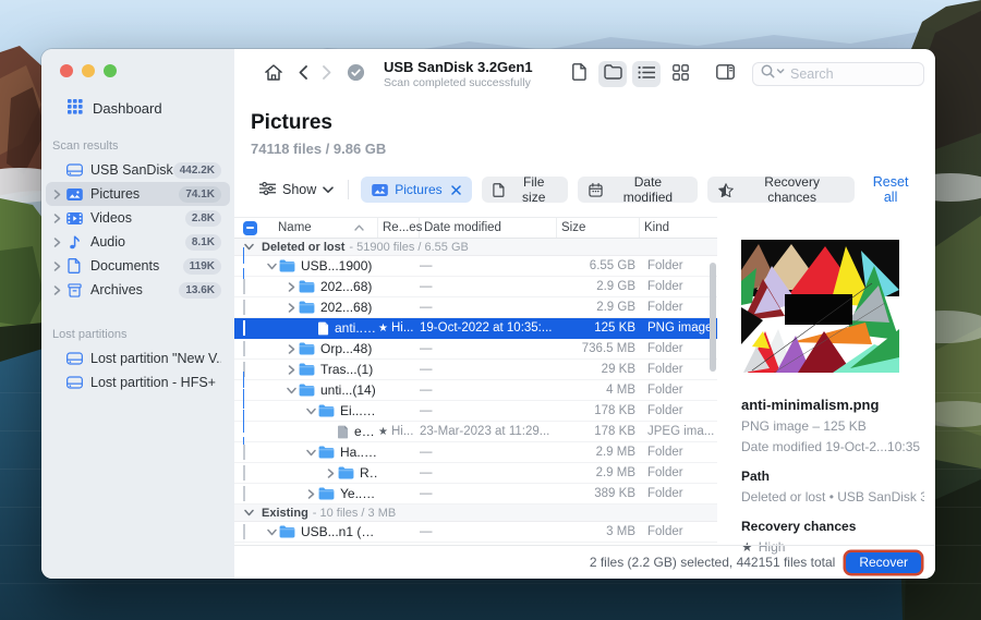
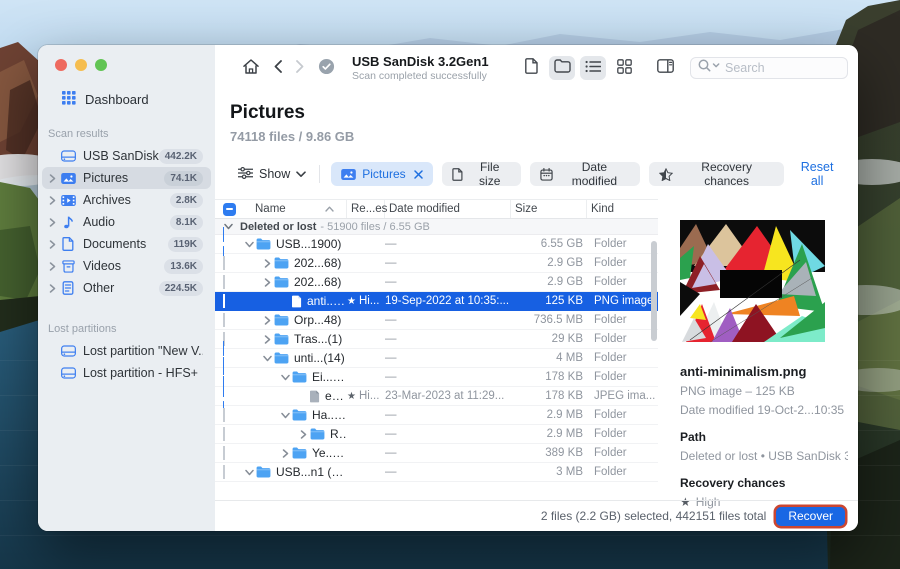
  Dashboard
  Scan results
  USB SanDisk
  442.2K
  Pictures
  74.1K
- Videos
+ Archives
  2.8K
  Audio
  8.1K
  Documents
  119K
- Archives
+ Videos
  13.6K
+ Other
+ 224.5K
  Lost partitions
  Lost partition "New V.
  Lost partition - HFS+
  USB SanDisk 3.2Gen1
  Scan completed successfully
  Search
  Pictures
  74118 files / 9.86 GB
  Show
  Pictures
  File size
  Date modified
  Recovery chances
  Reset all
  Name
  Re...es
  Date modified
  Size
  Kind
  Deleted or lost
  - 51900 files / 6.55 GB
  USB...1900)
  —
  6.55 GB
  Folder
  202...68)
  —
  2.9 GB
  Folder
  202...68)
  —
  2.9 GB
  Folder
  anti....p
  ★
  Hi...
- 19-Oct-2022 at 10:35:...
+ 19-Sep-2022 at 10:35:...
  125 KB
  PNG imag
  Orp...48)
  —
  736.5 MB
  Folder
  Tras...(1)
  —
  29 KB
  Folder
  unti...(14)
  —
  4 MB
  Folder
  Ei...(1)
  —
  178 KB
  Folder
  e...g
  ★
  Hi...
  23-Mar-2023 at 11:29...
  178 KB
  JPEG ima...
  Ha...11
  —
  2.9 MB
  Folder
  —
  2.9 MB
  Folder
  Ye...(2
  —
  389 KB
  Folder
- Existing
- - 10 files / 3 MB
  USB...n1 (10)
  —
  3 MB
  Folder
  anti-minimalism.png
  PNG image – 125 KB
  Date modified 19-Oct-2...10:35
  Path
  Deleted or lost • USB SanDisk 3
  Recovery chances
  ★
  High
  2 files (2.2 GB) selected, 442151 files total
  Recover
